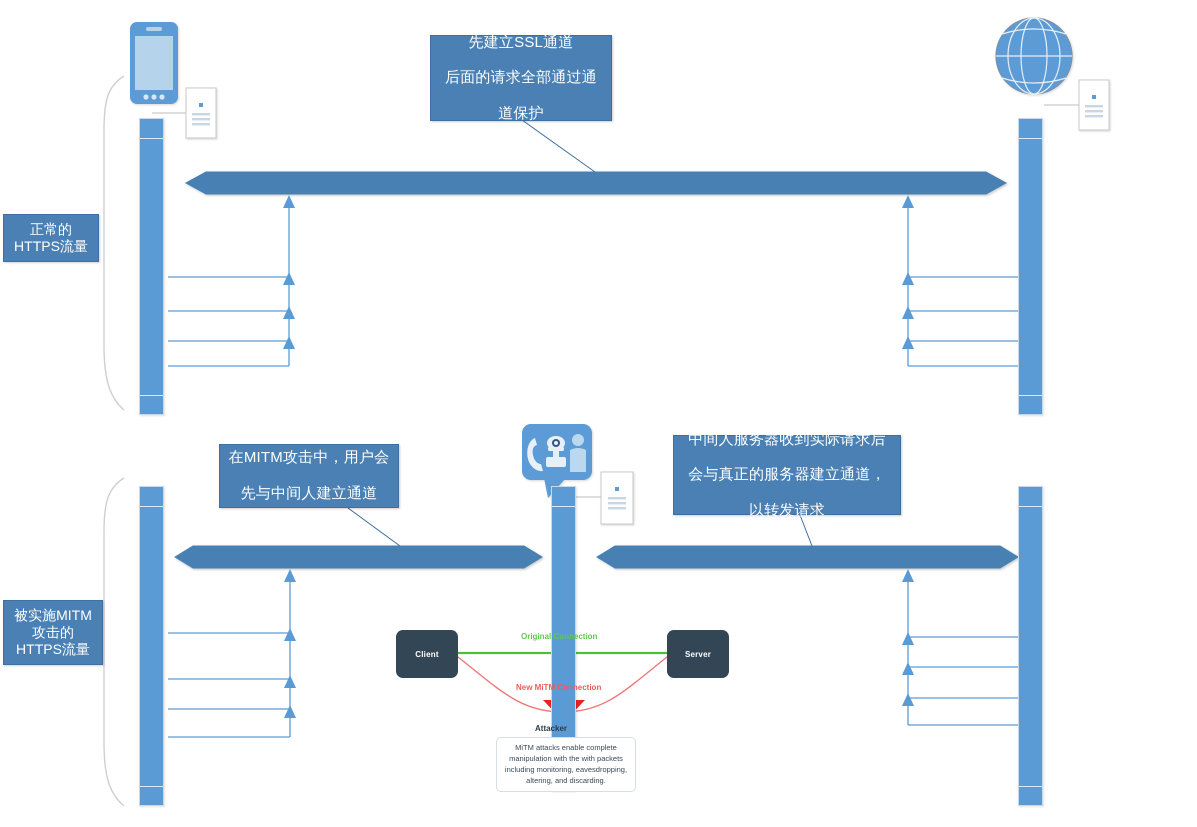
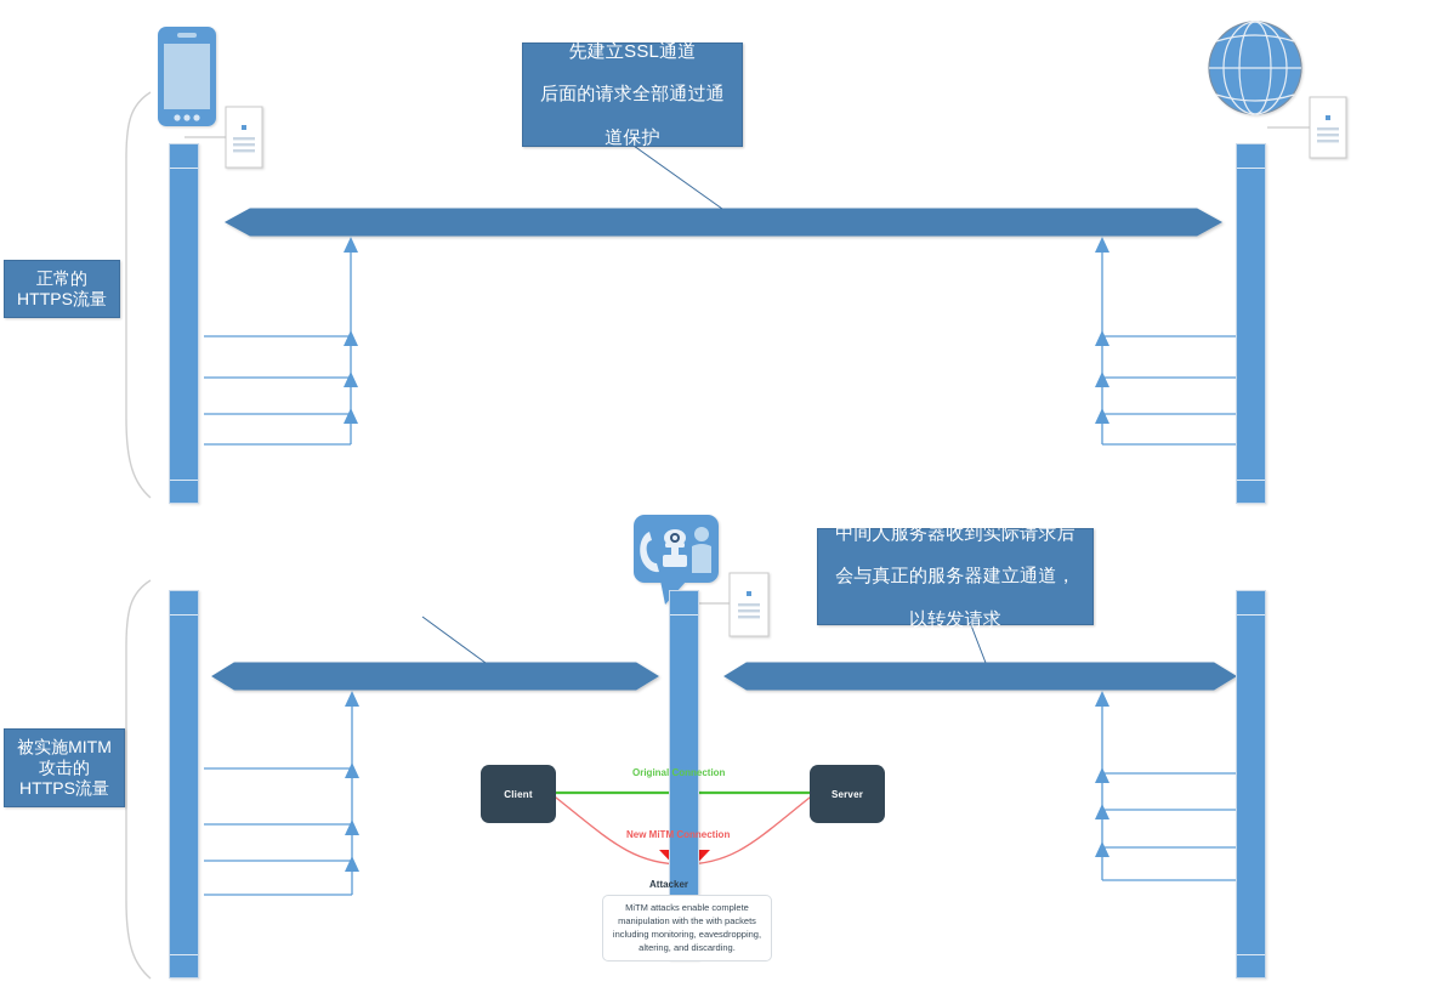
  先建立SSL通道
  后面的请求全部通过通
  道保护
  正常的
  HTTPS流量
- 在MITM攻击中，用户会
- 先与中间人建立通道
  中间人服务器收到实际请求后
  会与真正的服务器建立通道，
  以转发请求
  被实施MITM
  攻击的
  HTTPS流量
  Client
  Server
  Original Connection
  New MiTM Connection
  Attacker
  MiTM attacks enable complete
  manipulation with the with packets
  including monitoring, eavesdropping,
  altering, and discarding.
